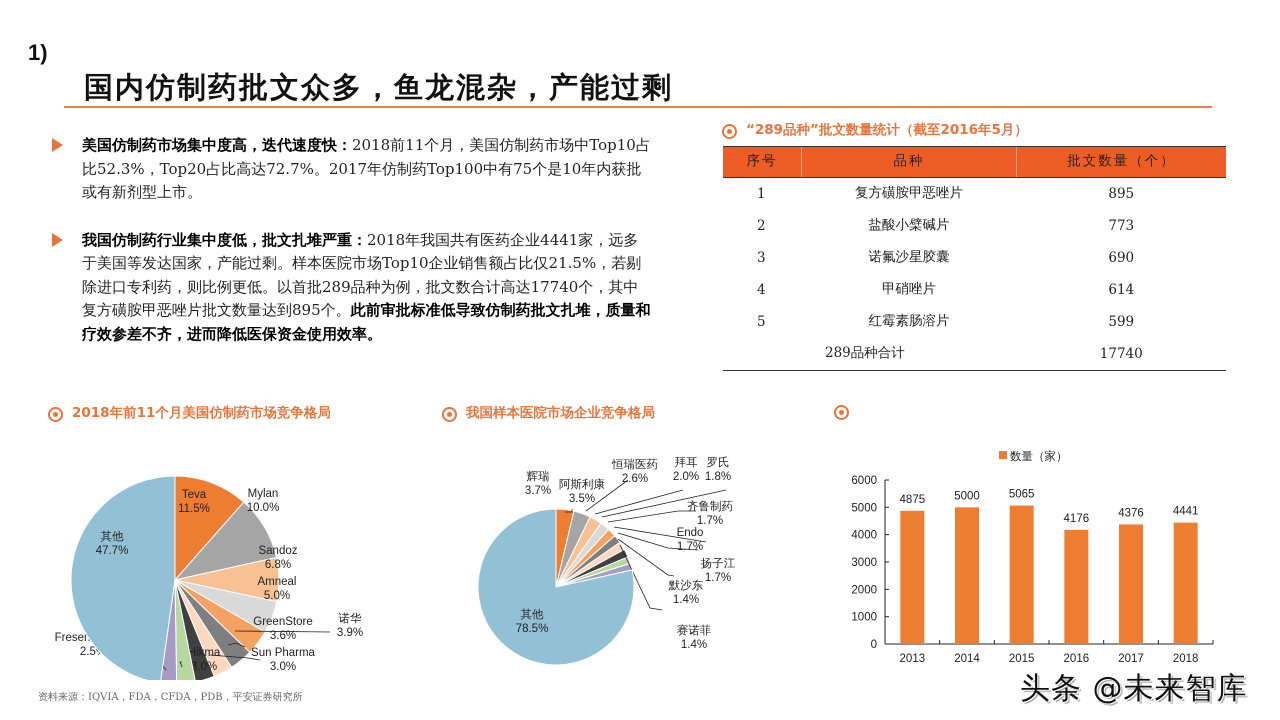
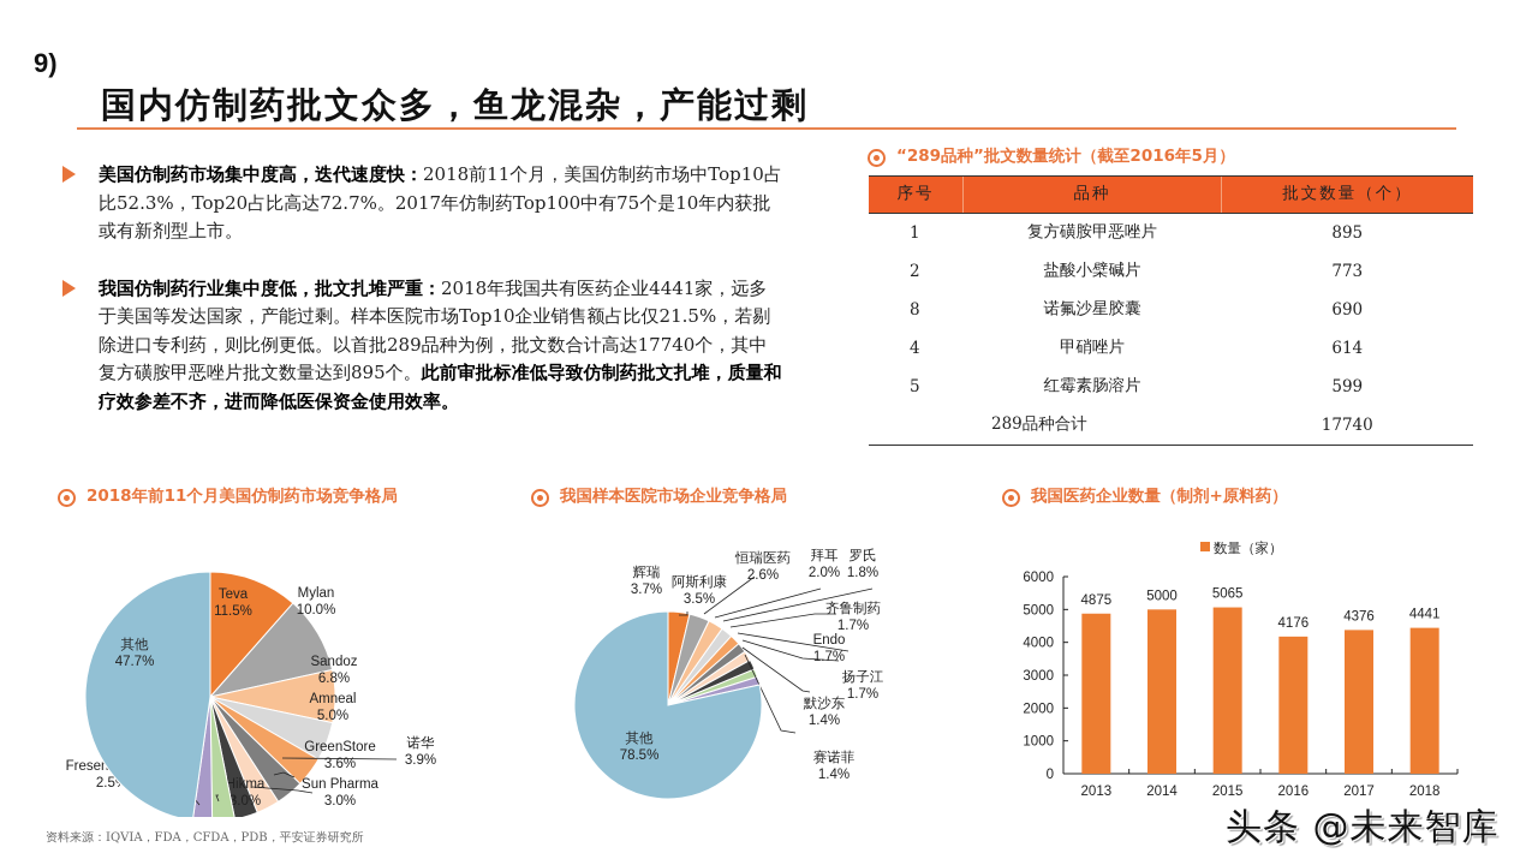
- 1)
+ 9)
  国内仿制药批文众多，鱼龙混杂，产能过剩
  美国仿制药市场集中度高，迭代速度快：2018前11个月，美国仿制药市场中Top10占比52.3%，Top20占比高达72.7%。2017年仿制药Top100中有75个是10年内获批或有新剂型上市。
  我国仿制药行业集中度低，批文扎堆严重：2018年我国共有医药企业4441家，远多于美国等发达国家，产能过剩。样本医院市场Top10企业销售额占比仅21.5%，若剔除进口专利药，则比例更低。以首批289品种为例，批文数合计高达17740个，其中复方磺胺甲恶唑片批文数量达到895个。此前审批标准低导致仿制药批文扎堆，质量和疗效参差不齐，进而降低医保资金使用效率。
  “289品种”批文数量统计（截至2016年5月）
  序号	品种	批文数量（个）
  1	复方磺胺甲恶唑片	895
  2	盐酸小檗碱片	773
- 3	诺氟沙星胶囊	690
+ 8	诺氟沙星胶囊	690
  4	甲硝唑片	614
  5	红霉素肠溶片	599
  289品种合计	17740
  2018年前11个月美国仿制药市场竞争格局
  Teva 11.5%
  Mylan 10.0%
  Sandoz 6.8%
  Amneal 5.0%
  诺华 3.9%
  GreenStore 3.6%
  Sun Pharma 3.0%
  Hikma 3.0%
  其他 47.7%
  我国样本医院市场企业竞争格局
  辉瑞 3.7%
  阿斯利康 3.5%
  恒瑞医药 2.6%
  拜耳 2.0%
  罗氏 1.8%
  齐鲁制药 1.7%
  Endo 1.7%
  扬子江 1.7%
  默沙东 1.4%
  赛诺菲 1.4%
  其他 78.5%
+ 我国医药企业数量（制剂+原料药）
  数量（家）
  0
  1000
  2000
  3000
  4000
  5000
  6000
  4875
  2013
  5000
  2014
  5065
  2015
  4176
  2016
  4376
  2017
  4441
  2018
  资料来源：IQVIA，FDA，CFDA，PDB，平安证券研究所
  头条 @未来智库
